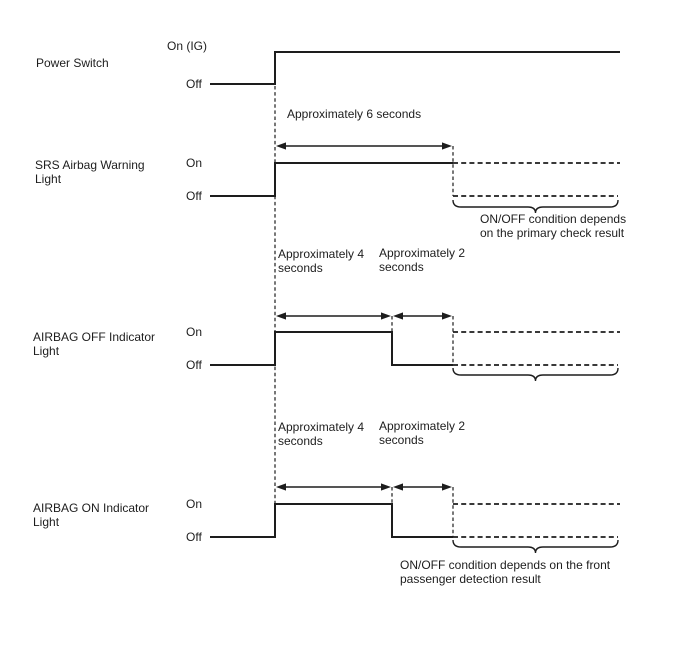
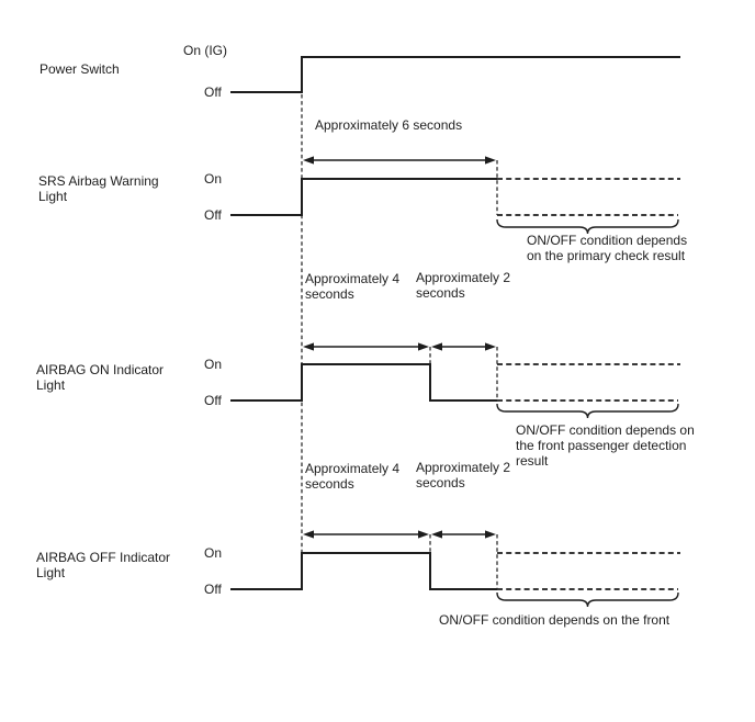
  Power Switch
  SRS Airbag Warning
  Light
- AIRBAG OFF Indicator
+ AIRBAG ON Indicator
  Light
- AIRBAG ON Indicator
+ AIRBAG OFF Indicator
  Light
  On (IG)
  Off
  On
  Off
  On
  Off
  On
  Off
  Approximately 6 seconds
  Approximately 4
  seconds
  Approximately 2
  seconds
  Approximately 4
  seconds
  Approximately 2
  seconds
  ON/OFF condition depends
  on the primary check result
+ ON/OFF condition depends on
+ the front passenger detection
+ result
  ON/OFF condition depends on the front
- passenger detection result
